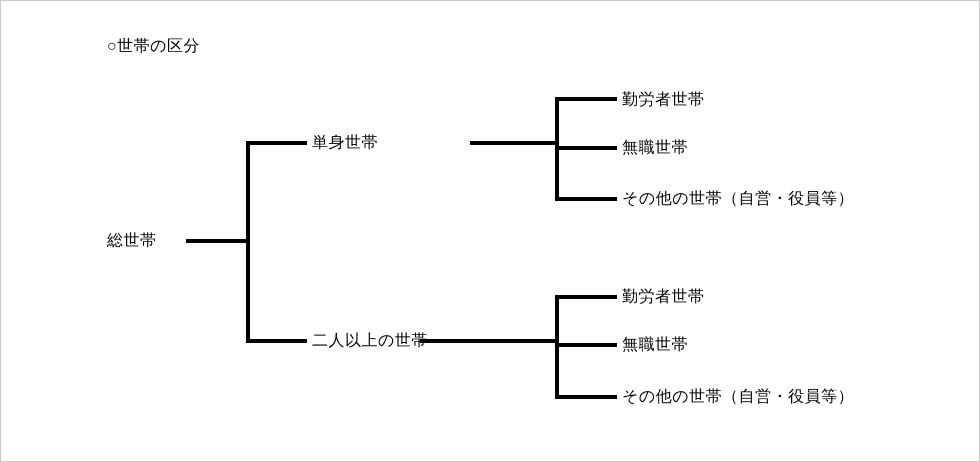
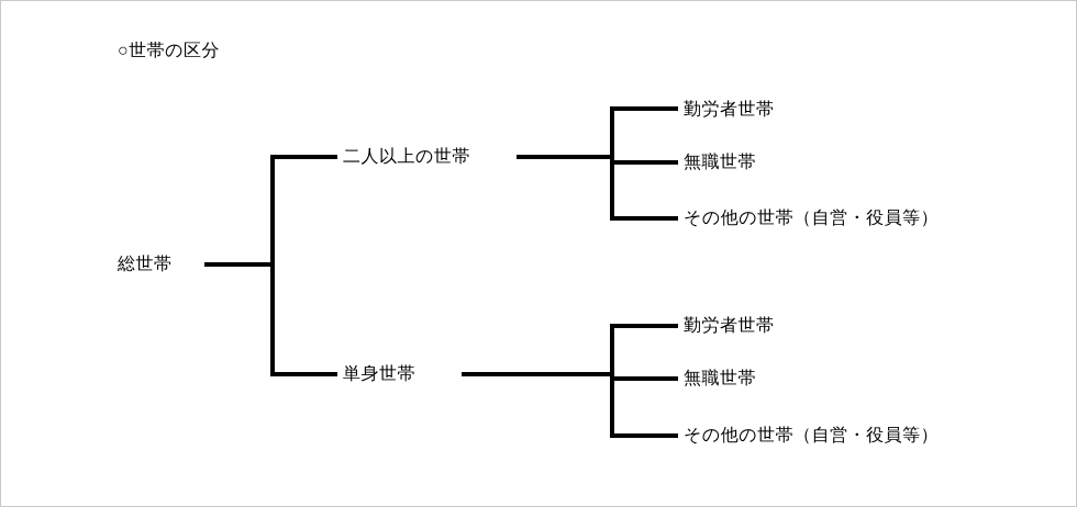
  ○世帯の区分
  総世帯
- 単身世帯
+ 二人以上の世帯
  勤労者世帯
  無職世帯
  その他の世帯（自営・役員等）
- 二人以上の世帯
+ 単身世帯
  勤労者世帯
  無職世帯
  その他の世帯（自営・役員等）
